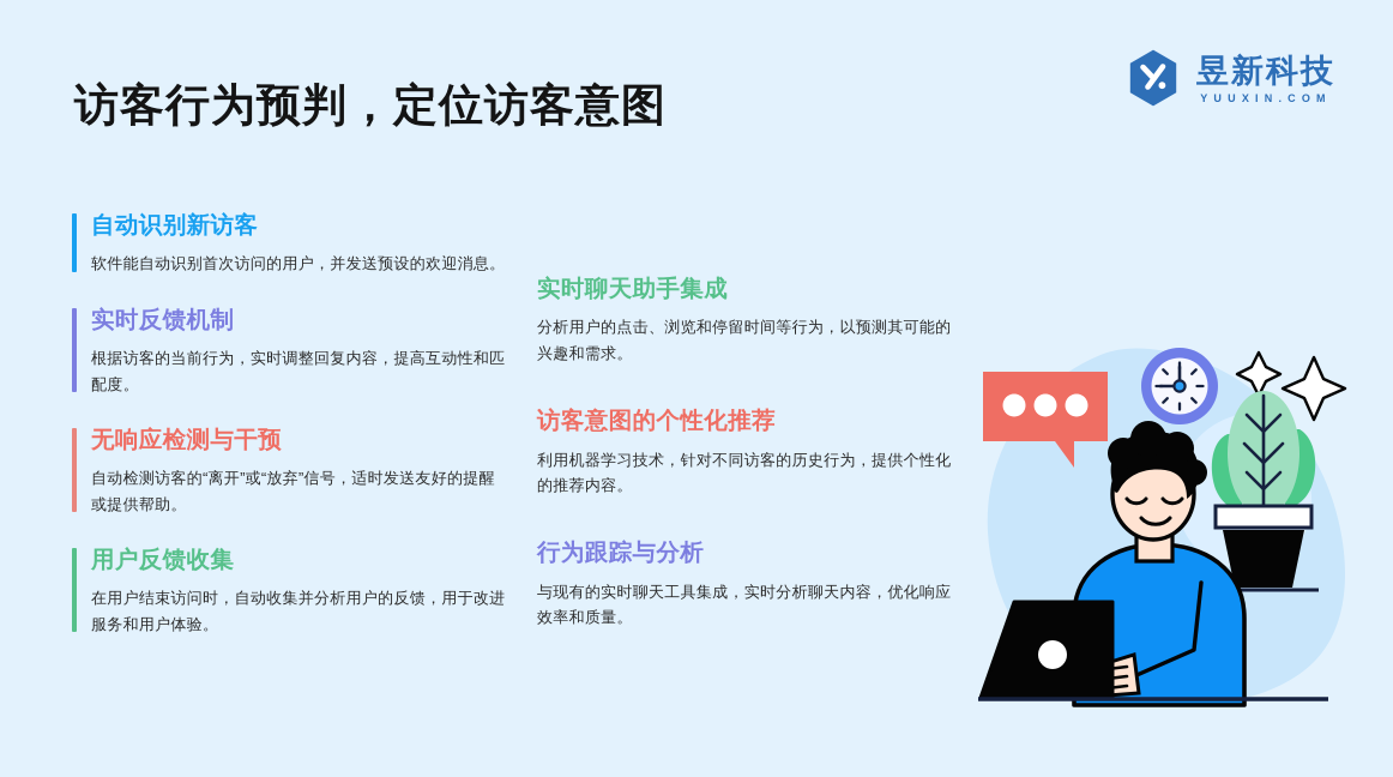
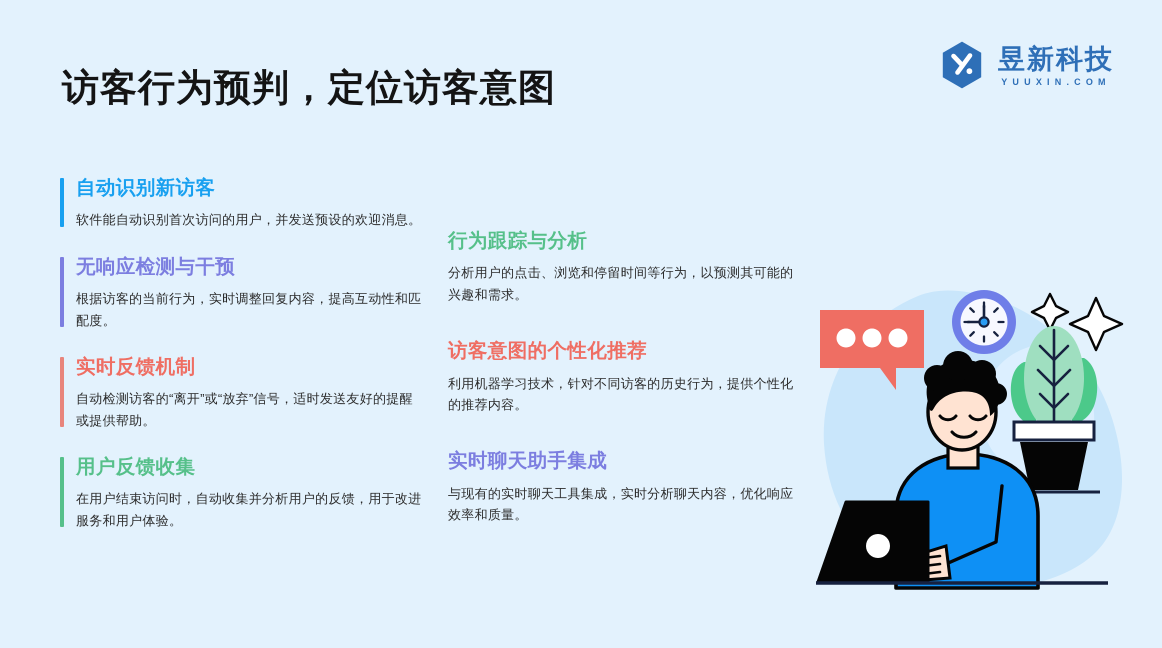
  访客行为预判，定位访客意图
  昱新科技
  YUUXIN.COM
  自动识别新访客
  软件能自动识别首次访问的用户，并发送预设的欢迎消息。
- 实时反馈机制
+ 无响应检测与干预
  根据访客的当前行为，实时调整回复内容，提高互动性和匹配度。
- 无响应检测与干预
+ 实时反馈机制
  自动检测访客的“离开”或“放弃”信号，适时发送友好的提醒或提供帮助。
  用户反馈收集
  在用户结束访问时，自动收集并分析用户的反馈，用于改进服务和用户体验。
- 实时聊天助手集成
+ 行为跟踪与分析
  分析用户的点击、浏览和停留时间等行为，以预测其可能的兴趣和需求。
  访客意图的个性化推荐
  利用机器学习技术，针对不同访客的历史行为，提供个性化的推荐内容。
- 行为跟踪与分析
+ 实时聊天助手集成
  与现有的实时聊天工具集成，实时分析聊天内容，优化响应效率和质量。
